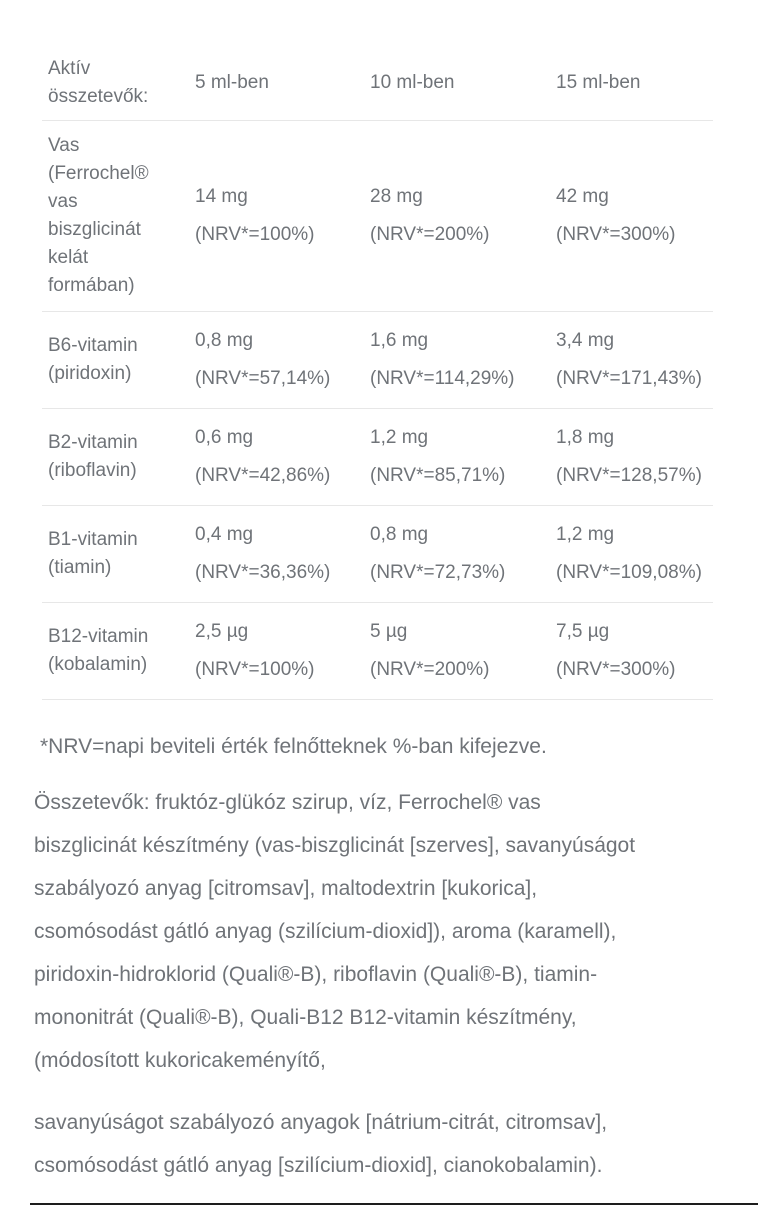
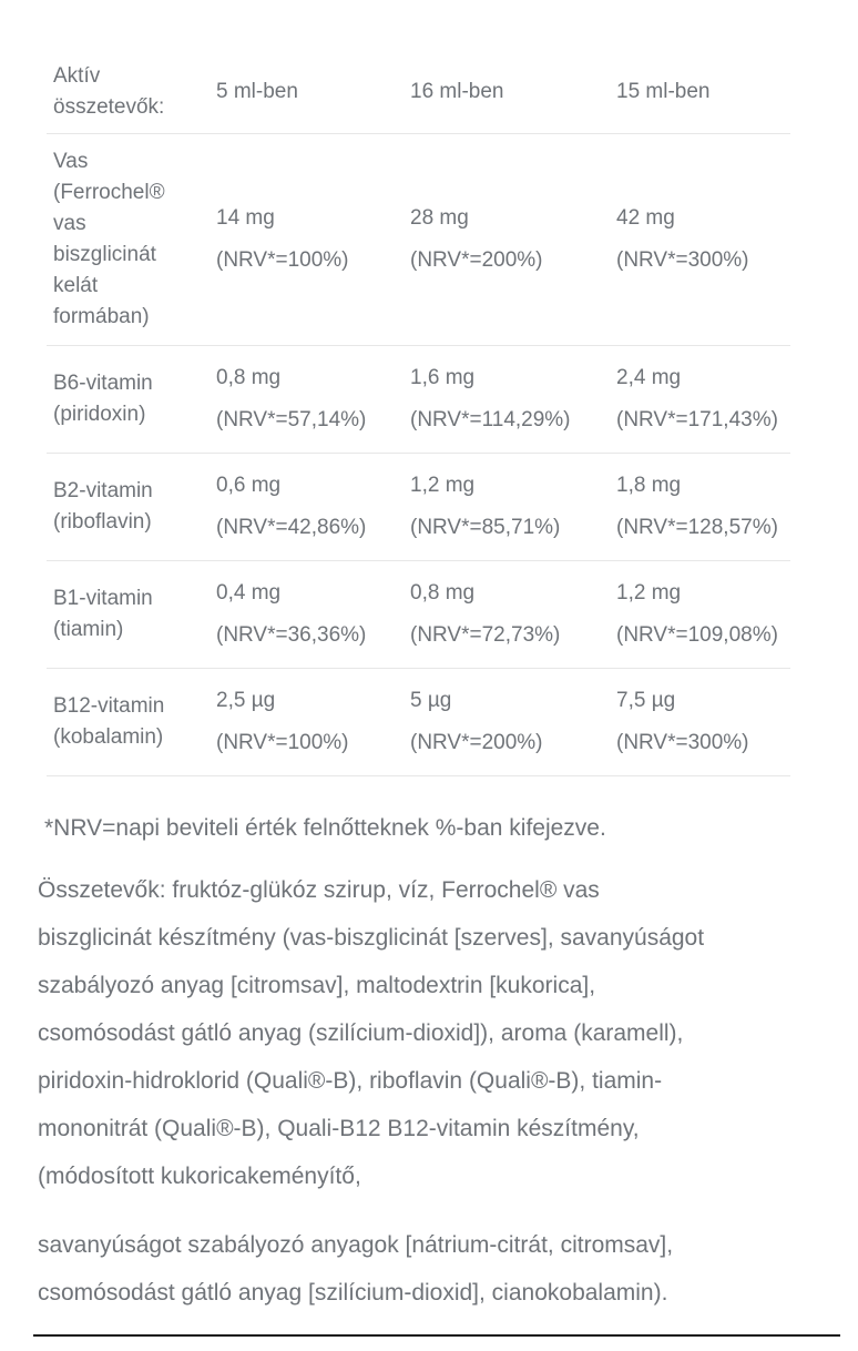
  Aktív összetevők:
  5 ml-ben
- 10 ml-ben
+ 16 ml-ben
  15 ml-ben
  Vas (Ferrochel® vas biszglicinát kelát formában)
  14 mg
  (NRV*=100%)
  28 mg
  (NRV*=200%)
  42 mg
  (NRV*=300%)
  B6-vitamin (piridoxin)
  0,8 mg
  (NRV*=57,14%)
  1,6 mg
  (NRV*=114,29%)
- 3,4 mg
+ 2,4 mg
  (NRV*=171,43%)
  B2-vitamin (riboflavin)
  0,6 mg
  (NRV*=42,86%)
  1,2 mg
  (NRV*=85,71%)
  1,8 mg
  (NRV*=128,57%)
  B1-vitamin (tiamin)
  0,4 mg
  (NRV*=36,36%)
  0,8 mg
  (NRV*=72,73%)
  1,2 mg
  (NRV*=109,08%)
  B12-vitamin (kobalamin)
  2,5 µg
  (NRV*=100%)
  5 µg
  (NRV*=200%)
  7,5 µg
  (NRV*=300%)
  *NRV=napi beviteli érték felnőtteknek %-ban kifejezve.
  Összetevők: fruktóz-glükóz szirup, víz, Ferrochel® vas
  biszglicinát készítmény (vas-biszglicinát [szerves], savanyúságot
  szabályozó anyag [citromsav], maltodextrin [kukorica],
  csomósodást gátló anyag (szilícium-dioxid]), aroma (karamell),
  piridoxin-hidroklorid (Quali®-B), riboflavin (Quali®-B), tiamin-
  mononitrát (Quali®-B), Quali-B12 B12-vitamin készítmény,
  (módosított kukoricakeményítő,
  savanyúságot szabályozó anyagok [nátrium-citrát, citromsav],
  csomósodást gátló anyag [szilícium-dioxid], cianokobalamin).
